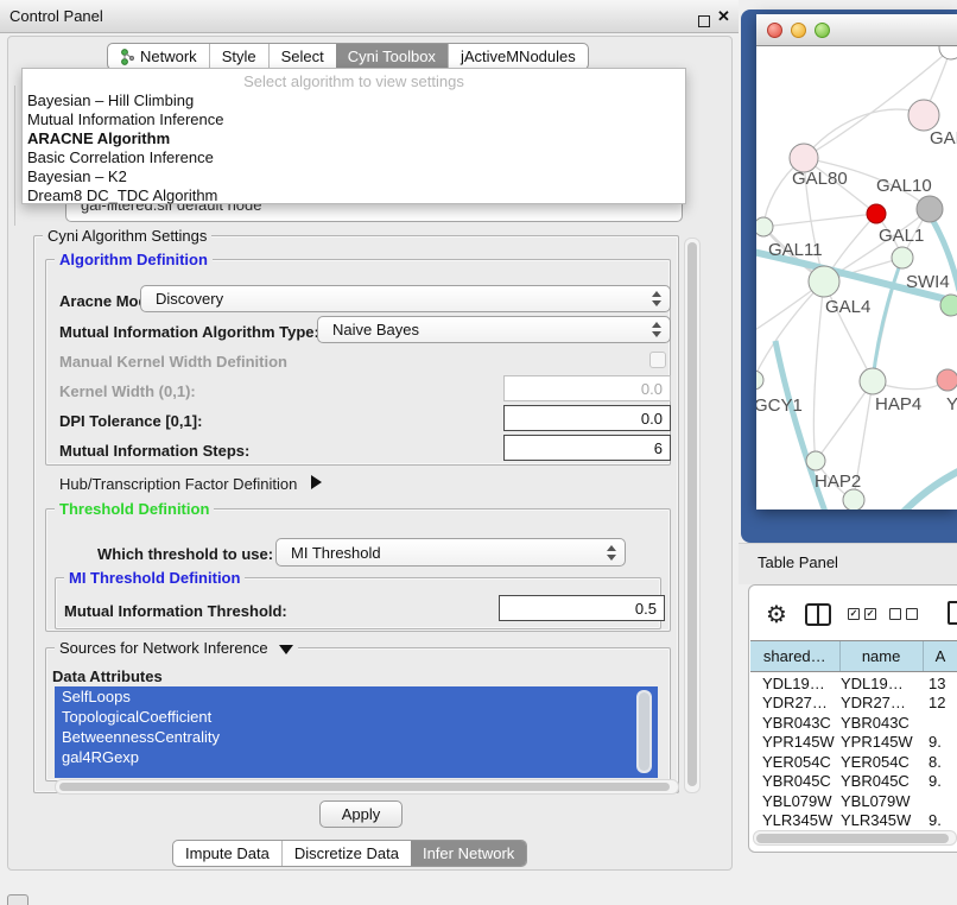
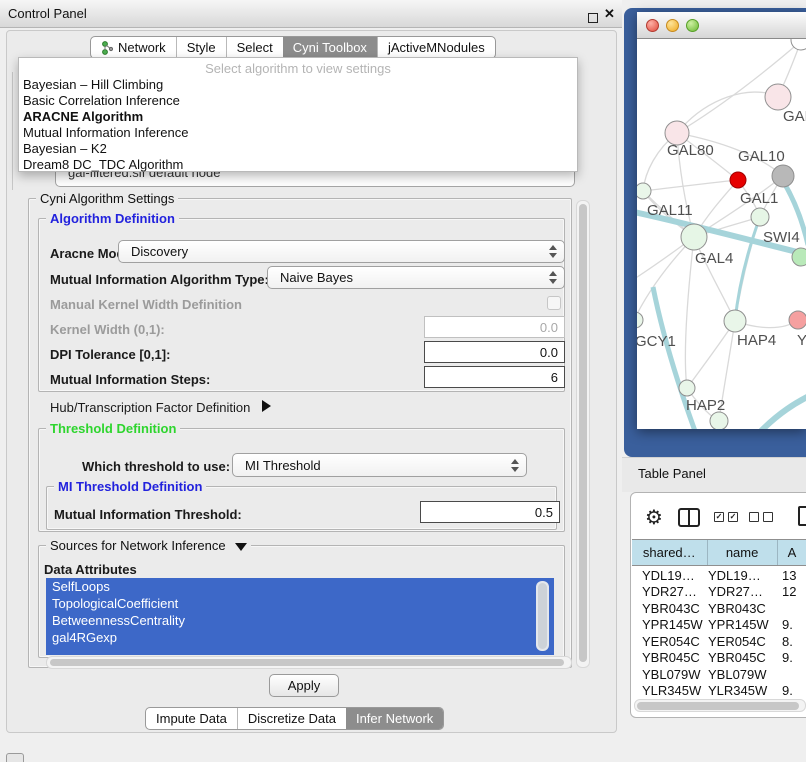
  Control Panel
  ✕
  Network
  Style
  Select
  Cyni Toolbox
  jActiveMNodules
  gal-filtered.sif default node
  Select algorithm to view settings
  Bayesian – Hill Climbing
- Mutual Information Inference
+ Basic Correlation Inference
  ARACNE Algorithm
- Basic Correlation Inference
+ Mutual Information Inference
  Bayesian – K2
  Dream8 DC_TDC Algorithm
  Cyni Algorithm Settings
  Algorithm Definition
  Aracne Mo
  Discovery
  Mutual Information Algorithm Type
  Naive Bayes
  Manual Kernel Width Definition
  Kernel Width (0,1):
  0.0
  DPI Tolerance [0,1]:
  0.0
  Mutual Information Steps:
  6
  Hub/Transcription Factor Definition
  Threshold Definition
  Which threshold to use:
  MI Threshold
  MI Threshold Definition
  Mutual Information Threshold:
  0.5
  Sources for Network Inference
  Data Attributes
  SelfLoops
  TopologicalCoefficient
  BetweennessCentrality
  gal4RGexp
  Apply
  Impute Data
  Discretize Data
  Infer Network
  GAL80
  GAL10
  GAL11
  GAL1
  SWI4
  GAL4
  GCY1
  HAP4
  Y
  HAP2
  Table Panel
  ⚙
  ✓
  ✓
  shared…
  name
  A
  YDL19…
  YDL19…
  13
  YDR27…
  YDR27…
  12
  YBR043C
  YBR043C
  YPR145W
  YPR145W
  9.
  YER054C
  YER054C
  8.
  YBR045C
  YBR045C
  9.
  YBL079W
  YBL079W
  YLR345W
  YLR345W
  9.
